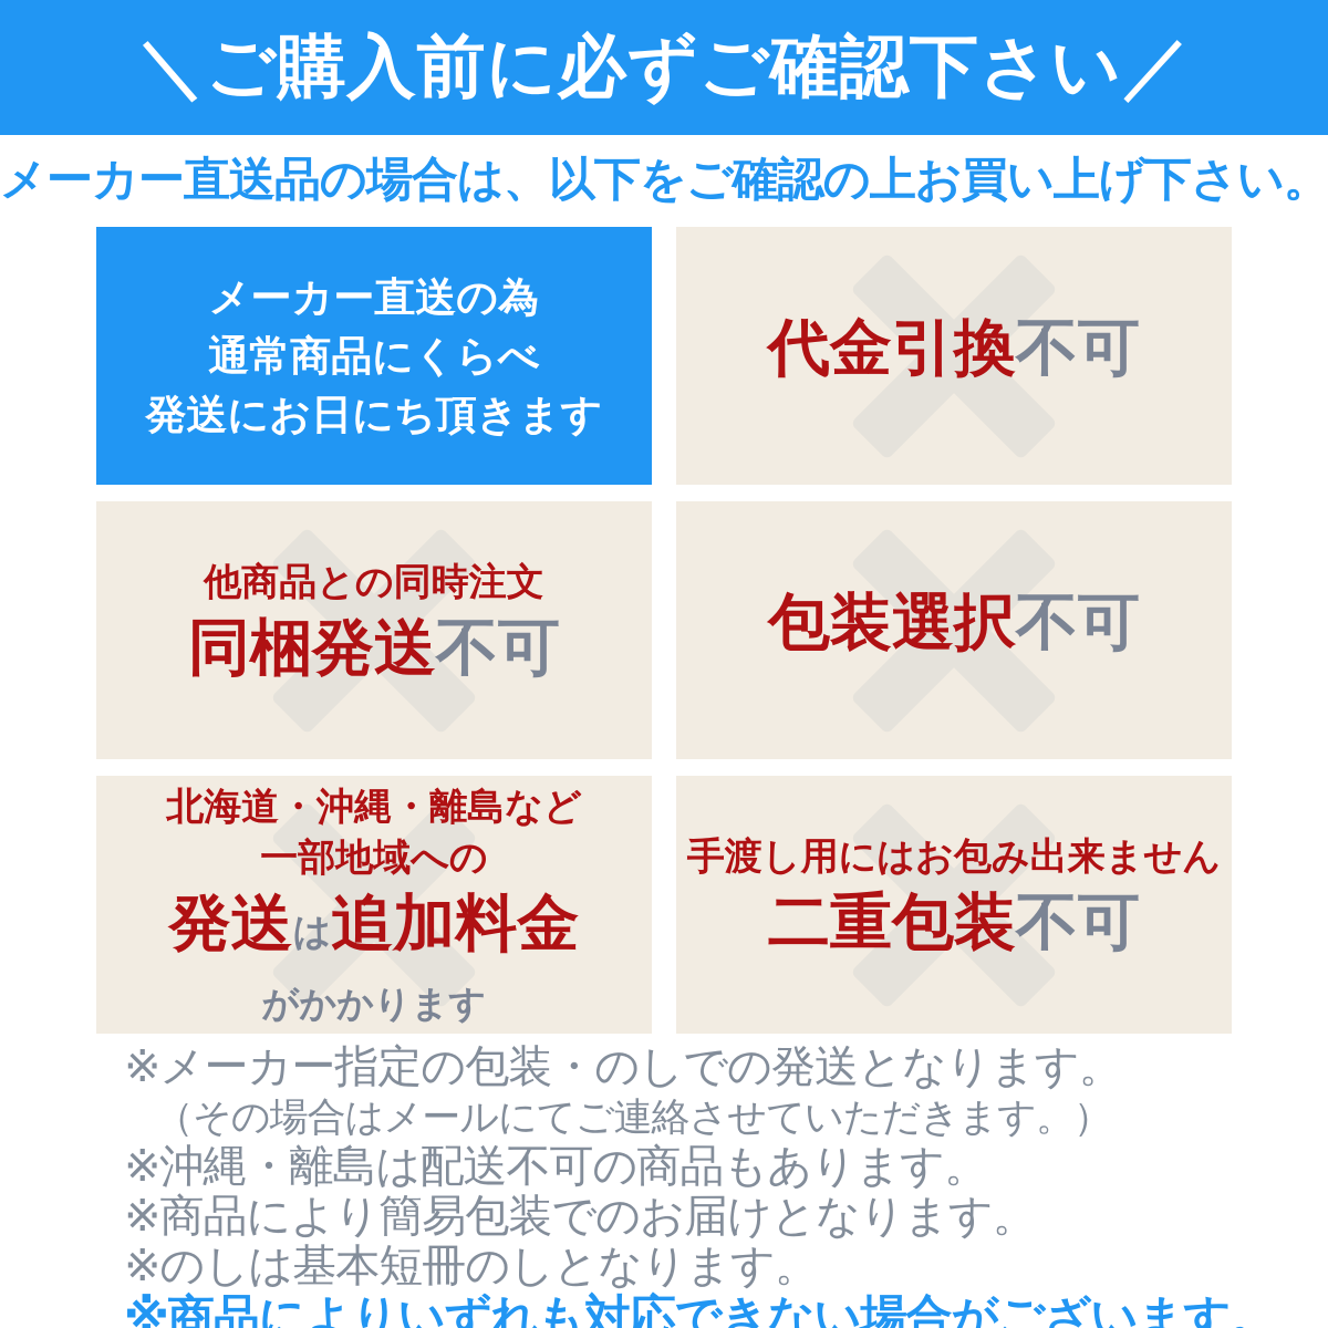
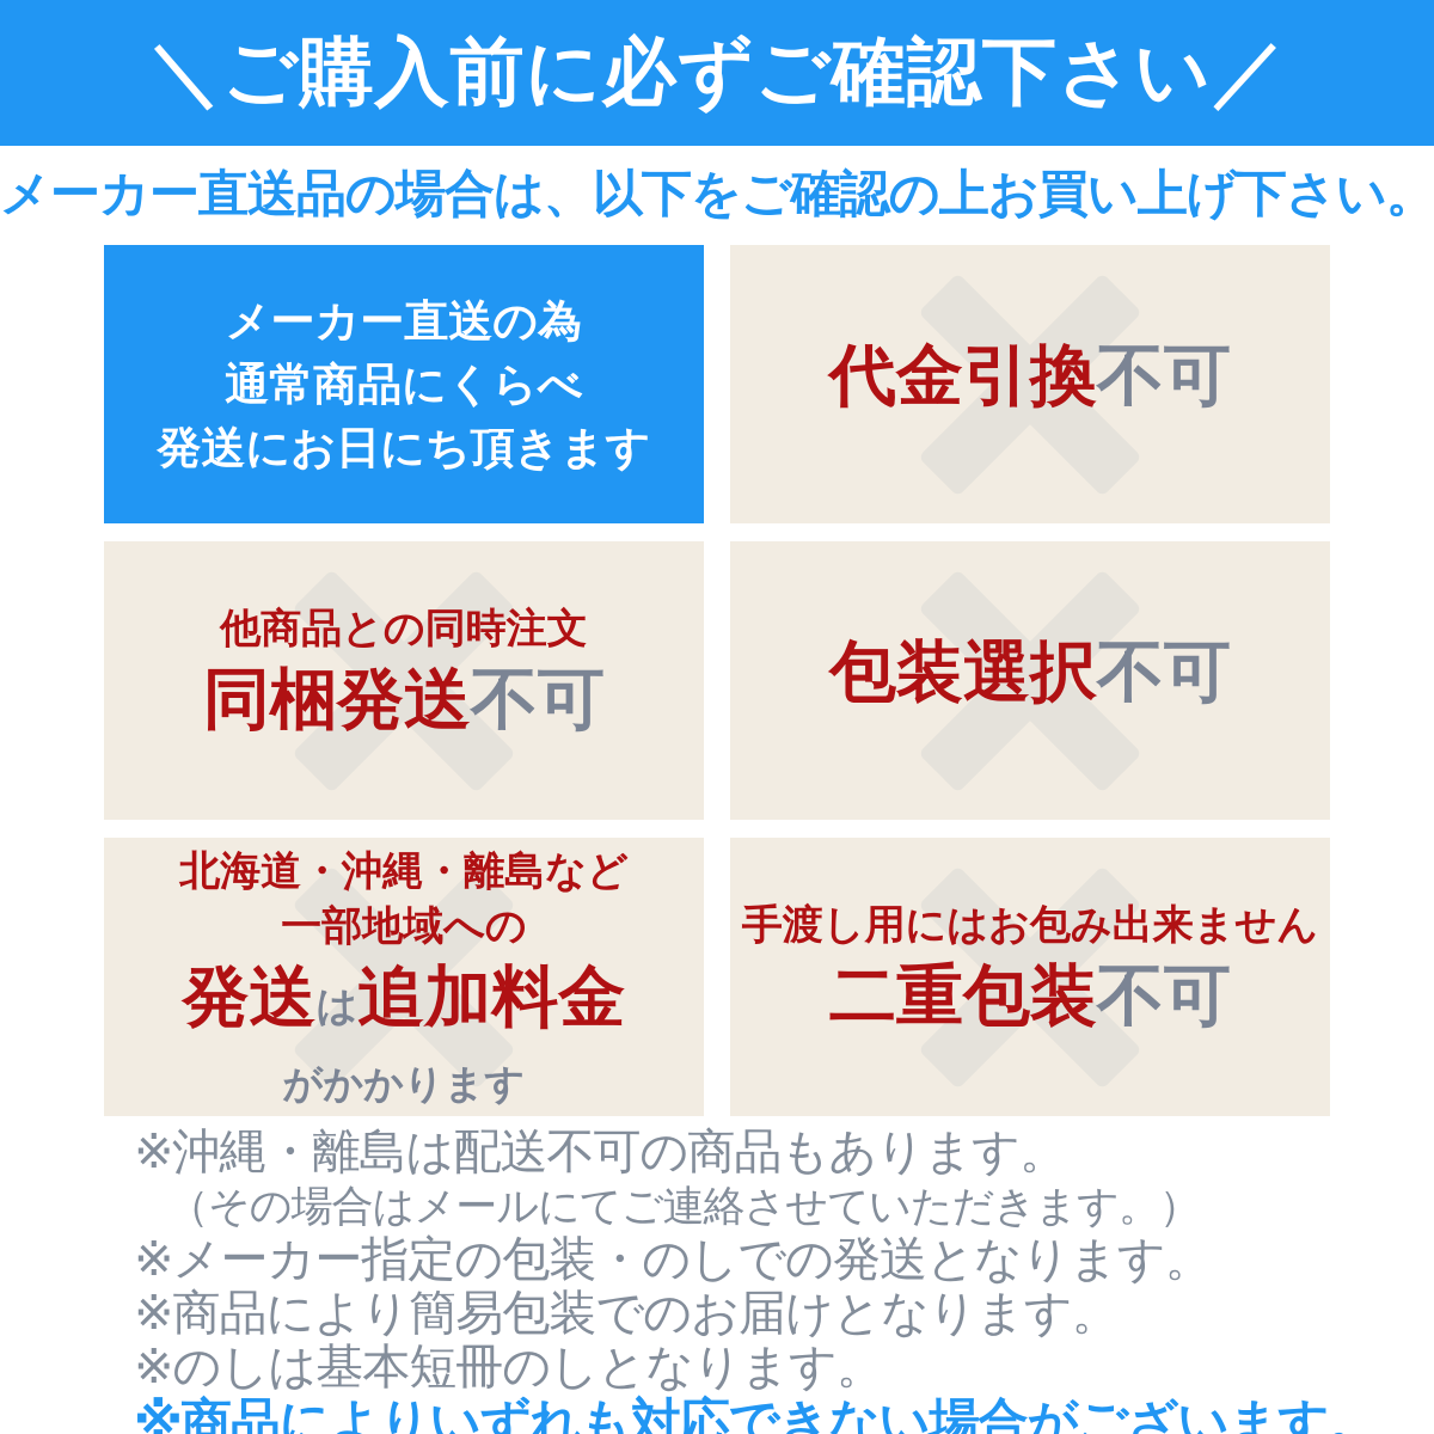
  ＼ご購入前に必ずご確認下さい／
  メーカー直送品の場合は、以下をご確認の上お買い上げ下さい。
  メーカー直送の為
  通常商品にくらべ
  発送にお日にち頂きます
  代金引換不可
  他商品との同時注文
  同梱発送不可
  包装選択不可
  北海道・沖縄・離島など
  一部地域への
  発送は追加料金
  がかかります
  手渡し用にはお包み出来ません
  二重包装不可
- ※メーカー指定の包装・のしでの発送となります。
+ ※沖縄・離島は配送不可の商品もあります。
  （その場合はメールにてご連絡させていただきます。）
- ※沖縄・離島は配送不可の商品もあります。
+ ※メーカー指定の包装・のしでの発送となります。
  ※商品により簡易包装でのお届けとなります。
  ※のしは基本短冊のしとなります。
  ※商品によりいずれも対応できない場合がございます。
